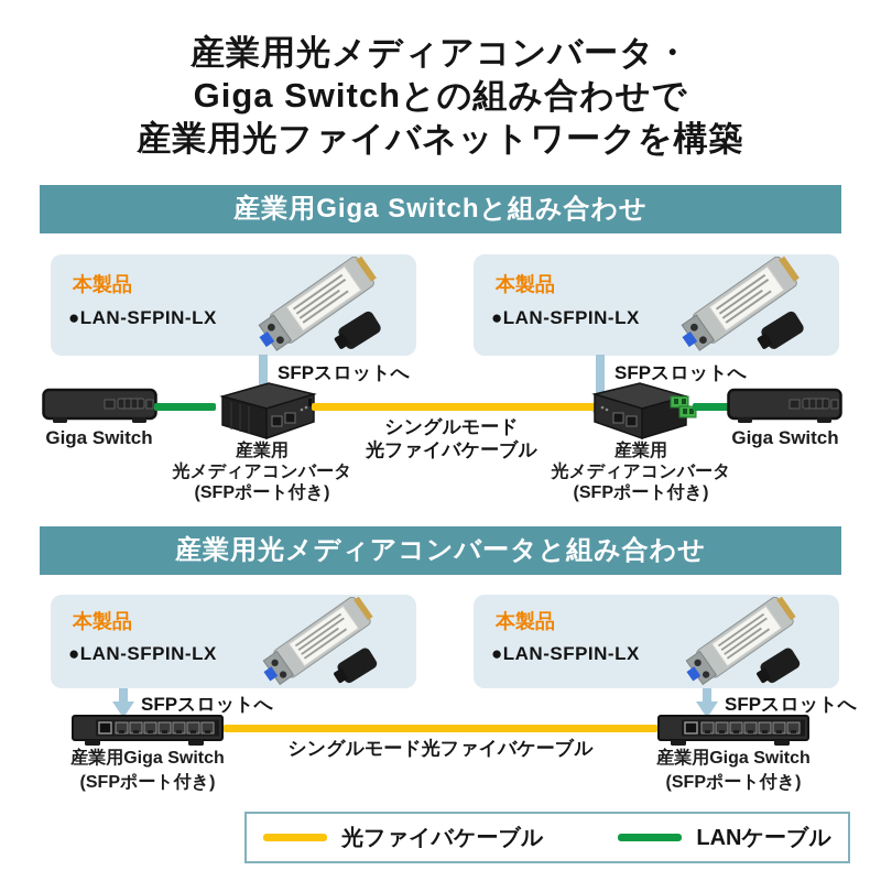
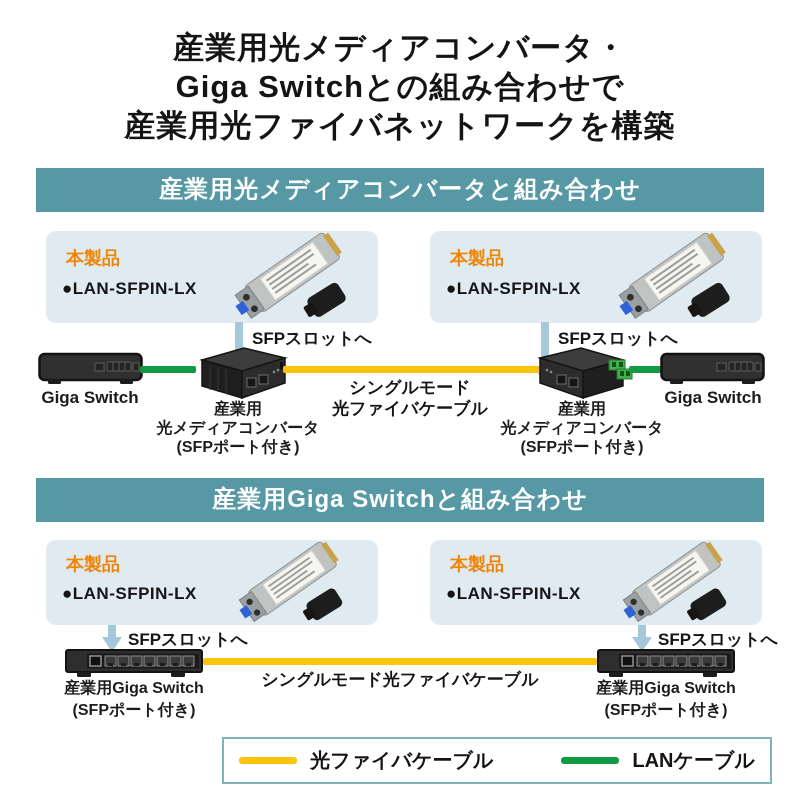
  産業用光メディアコンバータ・
  Giga Switchとの組み合わせで
  産業用光ファイバネットワークを構築
- 産業用Giga Switchと組み合わせ
+ 産業用光メディアコンバータと組み合わせ
  本製品
  ●LAN-SFPIN-LX
  本製品
  ●LAN-SFPIN-LX
  SFPスロットへ
  SFPスロットへ
  Giga Switch
  Giga Switch
  産業用
  光メディアコンバータ
  (SFPポート付き)
  産業用
  光メディアコンバータ
  (SFPポート付き)
  シングルモード
  光ファイバケーブル
- 産業用光メディアコンバータと組み合わせ
+ 産業用Giga Switchと組み合わせ
  本製品
  ●LAN-SFPIN-LX
  本製品
  ●LAN-SFPIN-LX
  SFPスロットへ
  SFPスロットへ
  産業用Giga Switch
  (SFPポート付き)
  産業用Giga Switch
  (SFPポート付き)
  シングルモード光ファイバケーブル
  光ファイバケーブル
  LANケーブル
